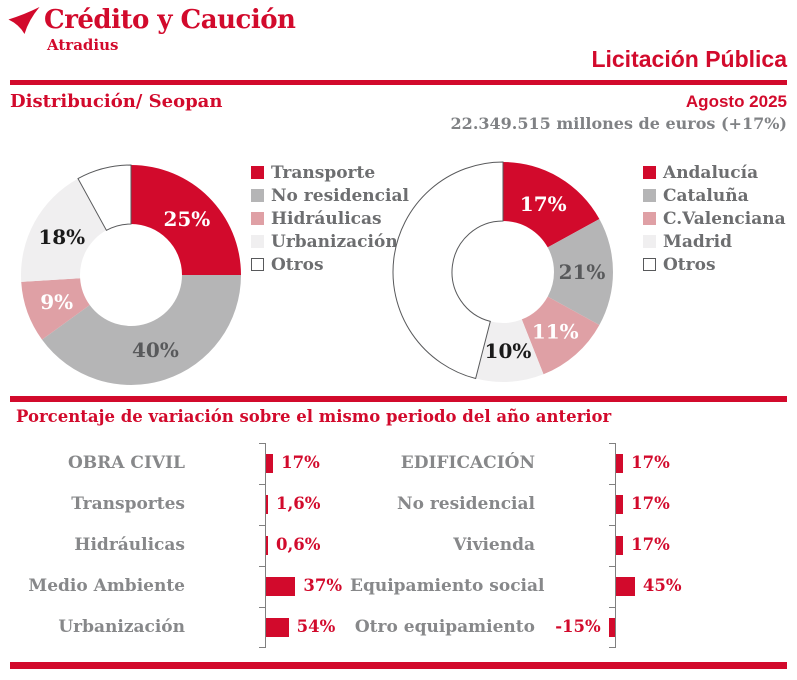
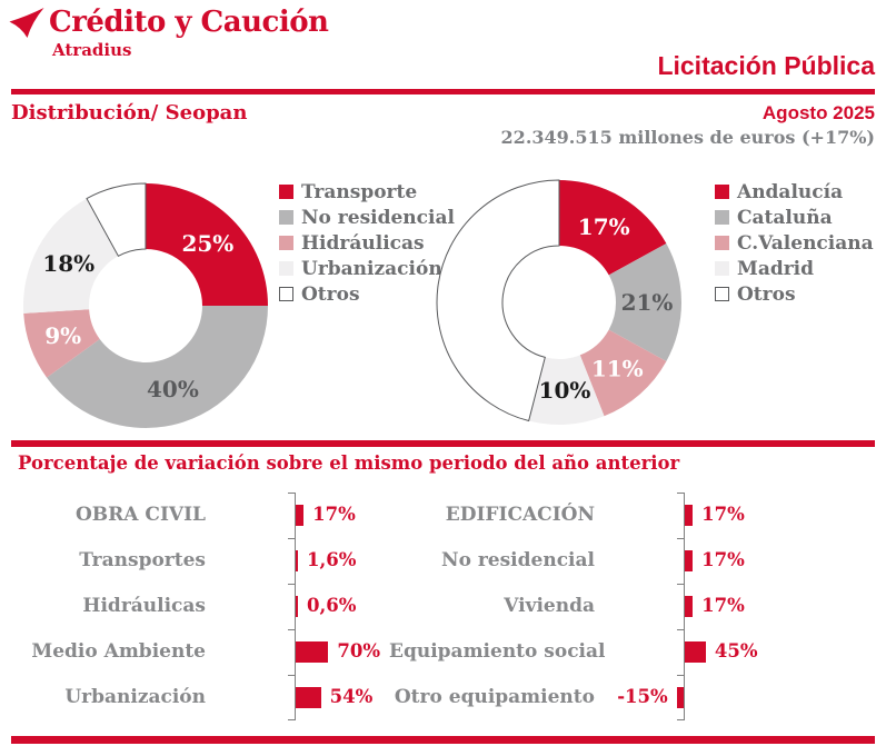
  Crédito y Caución
  Atradius
  Licitación Pública
  Distribución/ Seopan
  Agosto 2025
  22.349.515 millones de euros (+17%)
  25%
  40%
  9%
  18%
  Transporte
  No residencial
  Hidráulicas
  Urbanización
  Otros
  17%
  21%
  11%
  10%
  Andalucía
  Cataluña
  C.Valenciana
  Madrid
  Otros
  Porcentaje de variación sobre el mismo periodo del año anterior
  OBRA CIVIL
  17%
  Transportes
  1,6%
  Hidráulicas
  0,6%
  Medio Ambiente
- 37%
+ 70%
  Urbanización
  54%
  EDIFICACIÓN
  17%
  No residencial
  17%
  Vivienda
  17%
  Equipamiento social
  45%
  Otro equipamiento
  -15%
